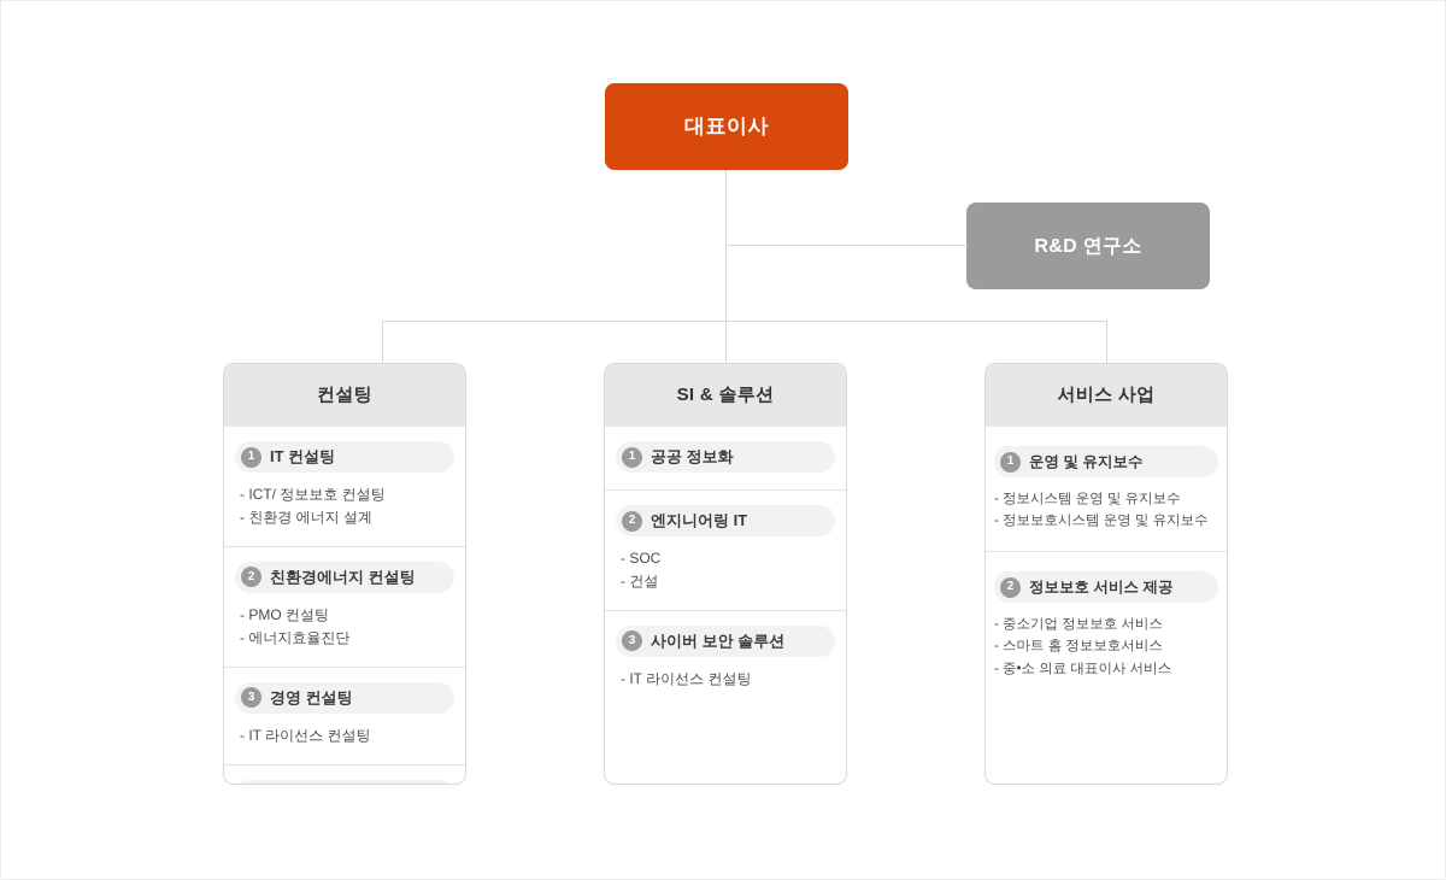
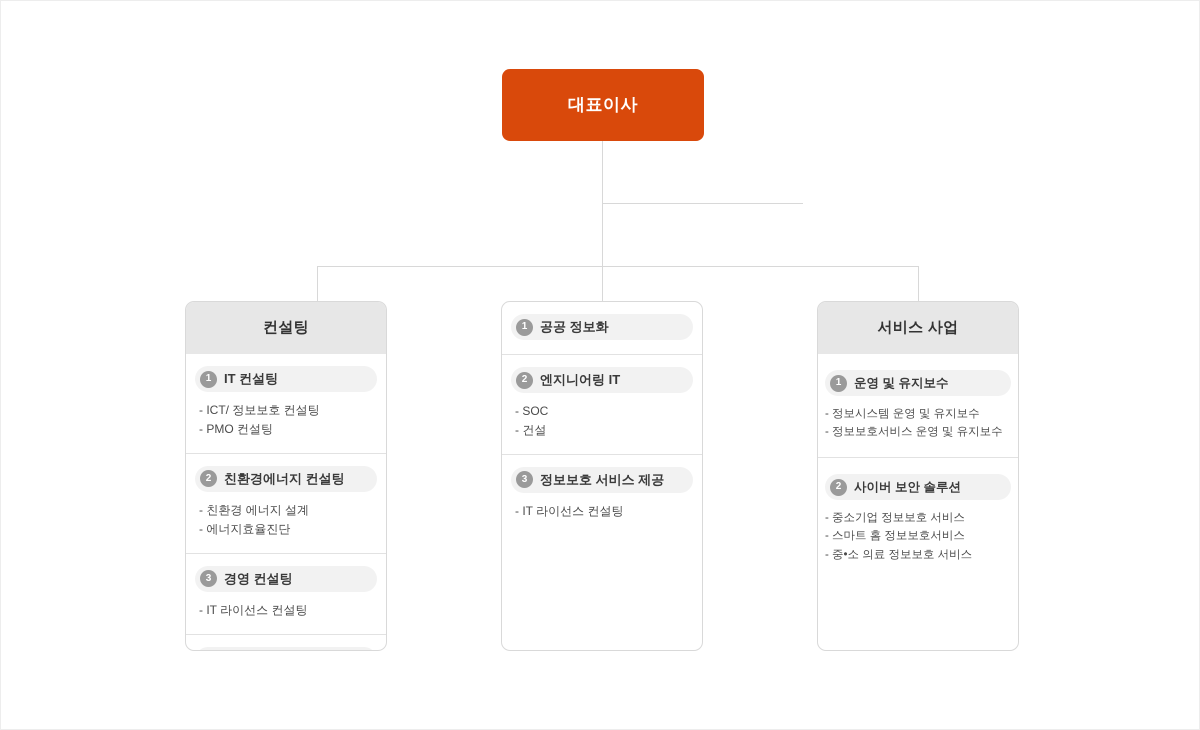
  대표이사
- R&D 연구소
  컨설팅
  1
  IT 컨설팅
  - ICT/ 정보보호 컨설팅
- - 친환경 에너지 설계
+ - PMO 컨설팅
  2
  친환경에너지 컨설팅
- - PMO 컨설팅
+ - 친환경 에너지 설계
  - 에너지효율진단
  3
  경영 컨설팅
  - IT 라이선스 컨설팅
- SI & 솔루션
  1
  공공 정보화
  2
  엔지니어링 IT
  - SOC
  - 건설
  3
- 사이버 보안 솔루션
+ 정보보호 서비스 제공
  - IT 라이선스 컨설팅
  서비스 사업
  1
  운영 및 유지보수
  - 정보시스템 운영 및 유지보수
- - 정보보호시스템 운영 및 유지보수
+ - 정보보호서비스 운영 및 유지보수
  2
- 정보보호 서비스 제공
+ 사이버 보안 솔루션
  - 중소기업 정보보호 서비스
  - 스마트 홈 정보보호서비스
- - 중•소 의료 대표이사 서비스
+ - 중•소 의료 정보보호 서비스
